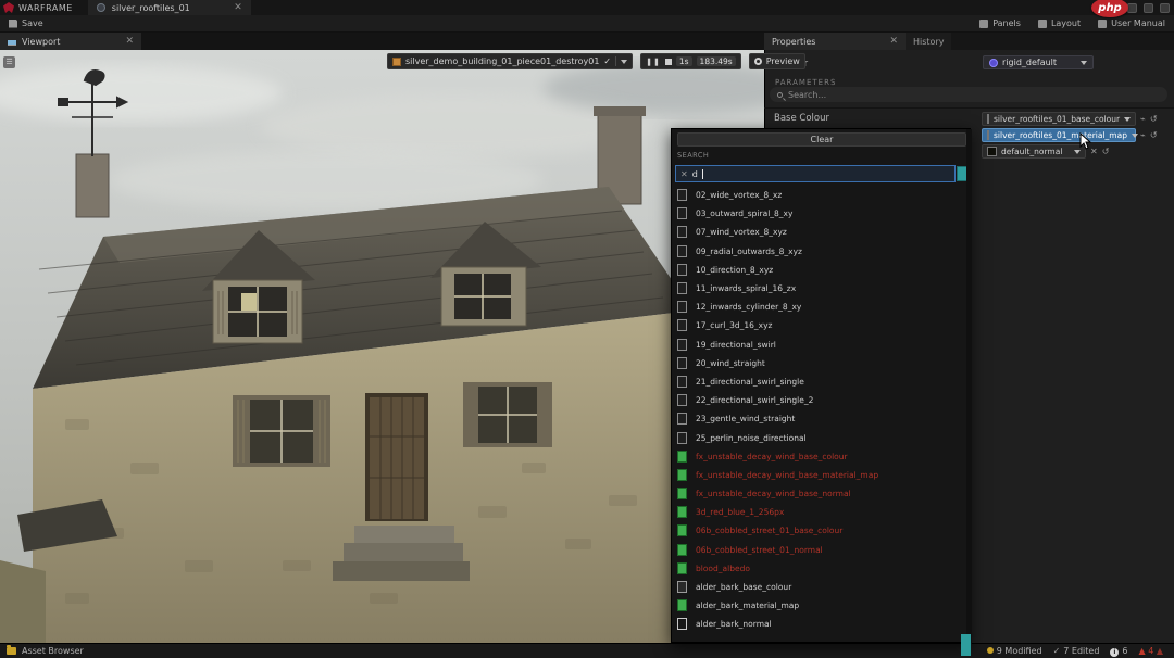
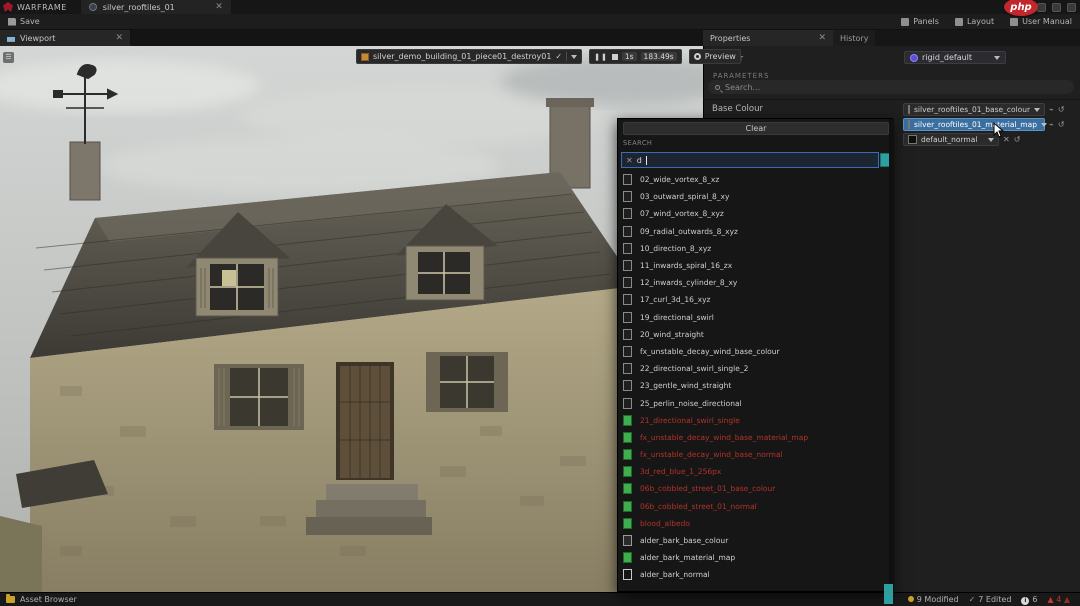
  WARFRAME
  silver_rooftiles_01
  ✕
  php
  Save
  Panels
  Layout
  User Manual
  Viewport
  ✕
  Properties
  ✕
  History
  ☰
  silver_demo_building_01_piece01_destroy01
  ✓
  ❚❚
  1s
  183.49s
  Preview
  rigid_default
  PARAMETERS
  Search...
  Base Colour
  silver_rooftiles_01_base_colour
  ⌁
  ↺
  silver_rooftiles_01_mterial_map
  ⌁
  ↺
  default_normal
  ✕
  ↺
  Clear
  SEARCH
  ✕
  d
  02_wide_vortex_8_xz
  03_outward_spiral_8_xy
  07_wind_vortex_8_xyz
  09_radial_outwards_8_xyz
  10_direction_8_xyz
  11_inwards_spiral_16_zx
  12_inwards_cylinder_8_xy
  17_curl_3d_16_xyz
  19_directional_swirl
  20_wind_straight
- 21_directional_swirl_single
+ fx_unstable_decay_wind_base_colour
  22_directional_swirl_single_2
  23_gentle_wind_straight
  25_perlin_noise_directional
- fx_unstable_decay_wind_base_colour
+ 21_directional_swirl_single
  fx_unstable_decay_wind_base_material_map
  fx_unstable_decay_wind_base_normal
  3d_red_blue_1_256px
  06b_cobbled_street_01_base_colour
  06b_cobbled_street_01_normal
  blood_albedo
  alder_bark_base_colour
  alder_bark_material_map
  alder_bark_normal
  Asset Browser
  9 Modified
  ✓ 7 Edited
  ▲ 4 ▲
